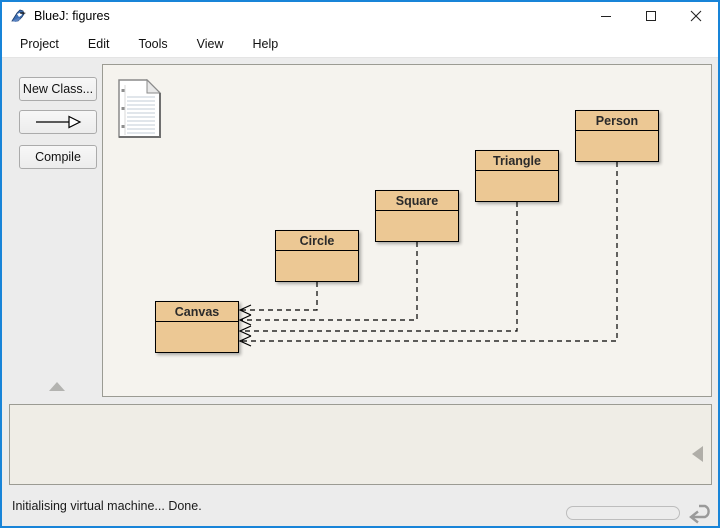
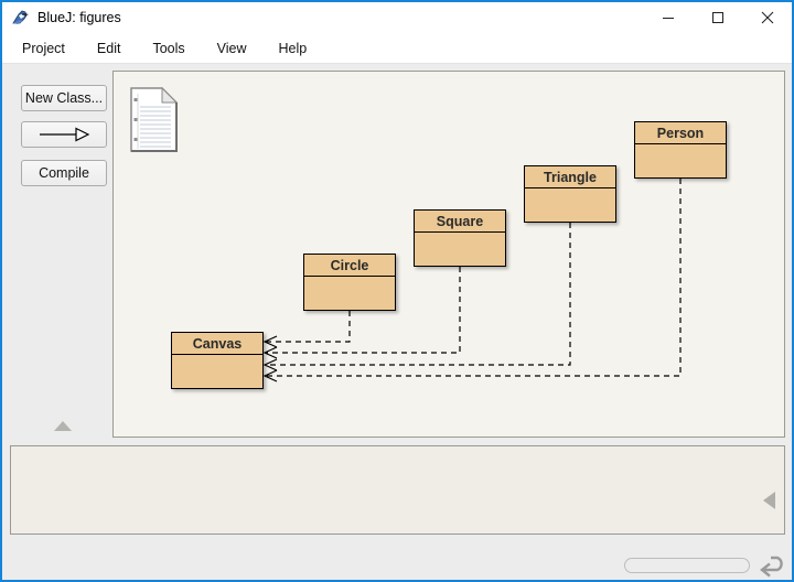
  BlueJ: figures
  Project
  Edit
  Tools
  View
  Help
  New Class...
  Compile
  Person
  Triangle
  Square
  Circle
  Canvas
- Initialising virtual machine... Done.
